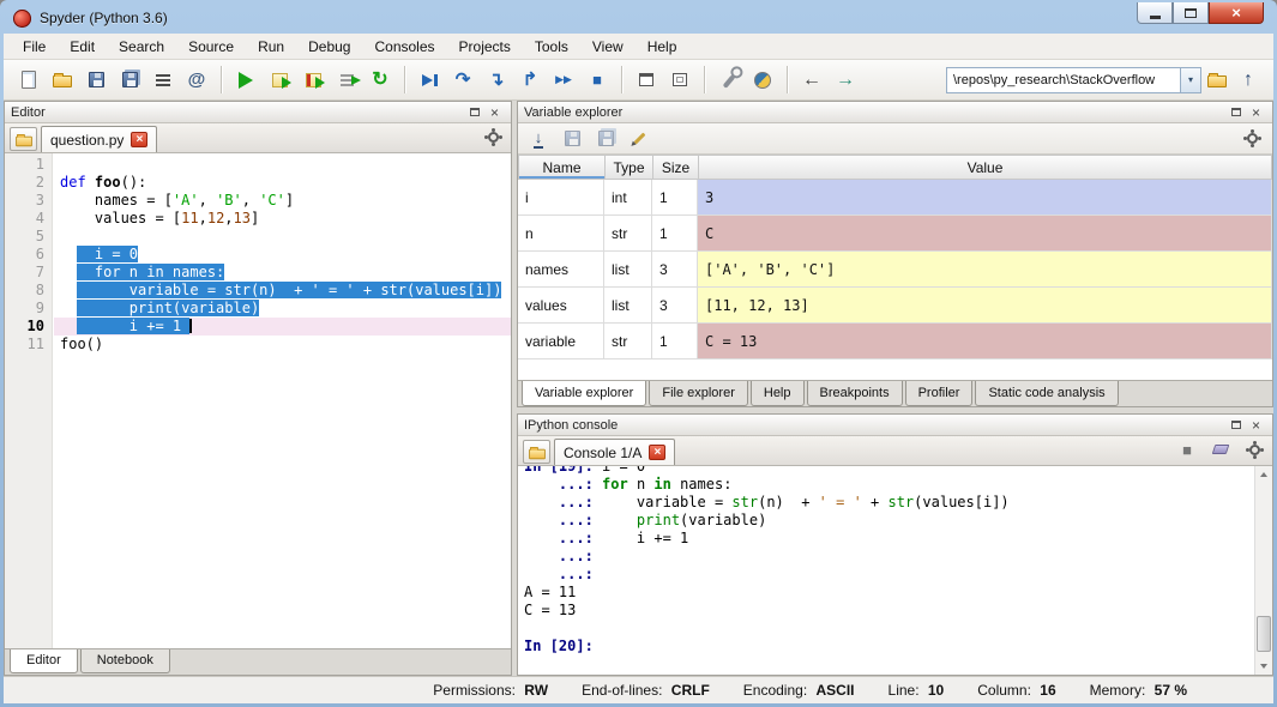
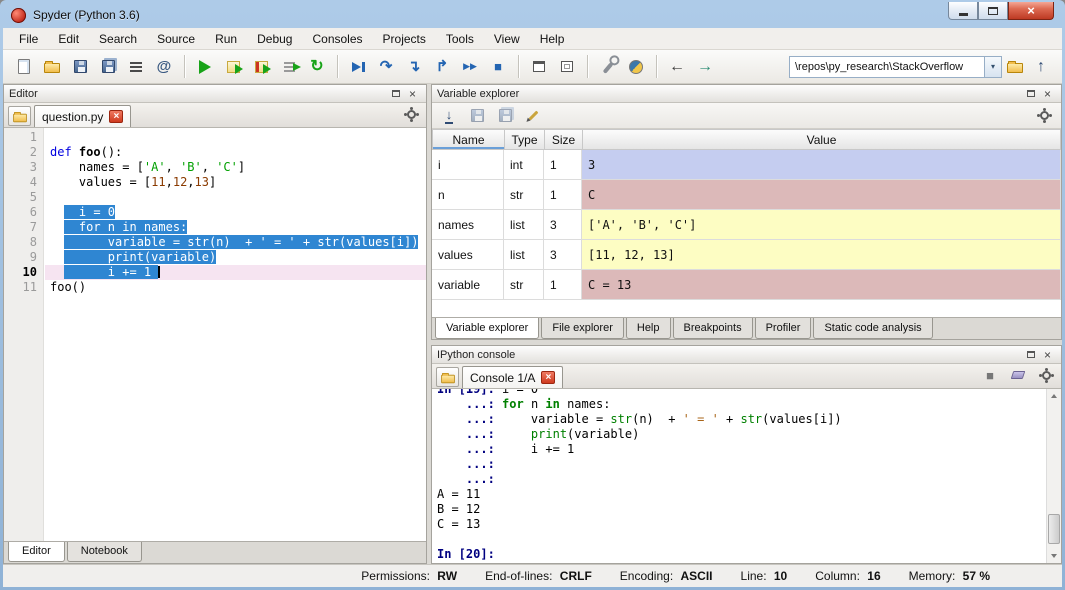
  Spyder (Python 3.6)
  ×
  File
  Edit
  Search
  Source
  Run
  Debug
  Consoles
  Projects
  Tools
  View
  Help
  @
  ↻
  ↷
  ↴
  ↱
  ▶▶
  ■
  ←
  →
  \repos\py_research\StackOverflow
  ▾
  ↑
  Editor
  ×
  question.py
  ×
  1
  2
  def foo():
  3
  names = ['A', 'B', 'C']
  4
  values = [11,12,13]
  5
  6
  i = 0
  7
  for n in names:
  8
  variable = str(n) + ' = ' + str(values[i])
  9
  print(variable)
  10
  i += 1
  11
  foo()
  Editor
  Notebook
  Variable explorer
  ×
  ↓
  Name
  Type
  Size
  Value
  i
  int
  1
  3
  n
  str
  1
  C
  names
  list
  3
  ['A', 'B', 'C']
  values
  list
  3
  [11, 12, 13]
  variable
  str
  1
  C = 13
  Variable explorer
  File explorer
  Help
  Breakpoints
  Profiler
  Static code analysis
  IPython console
  ×
  Console 1/A
  ×
  ■
  In [19]: i = 0
  ...: for n in names:
  ...: variable = str(n) + ' = ' + str(values[i])
  ...: print(variable)
  ...: i += 1
  ...:
  ...:
  A = 11
+ B = 12
  C = 13
  In [20]:
  Permissions: RW
  End-of-lines: CRLF
  Encoding: ASCII
  Line: 10
  Column: 16
  Memory: 57 %
